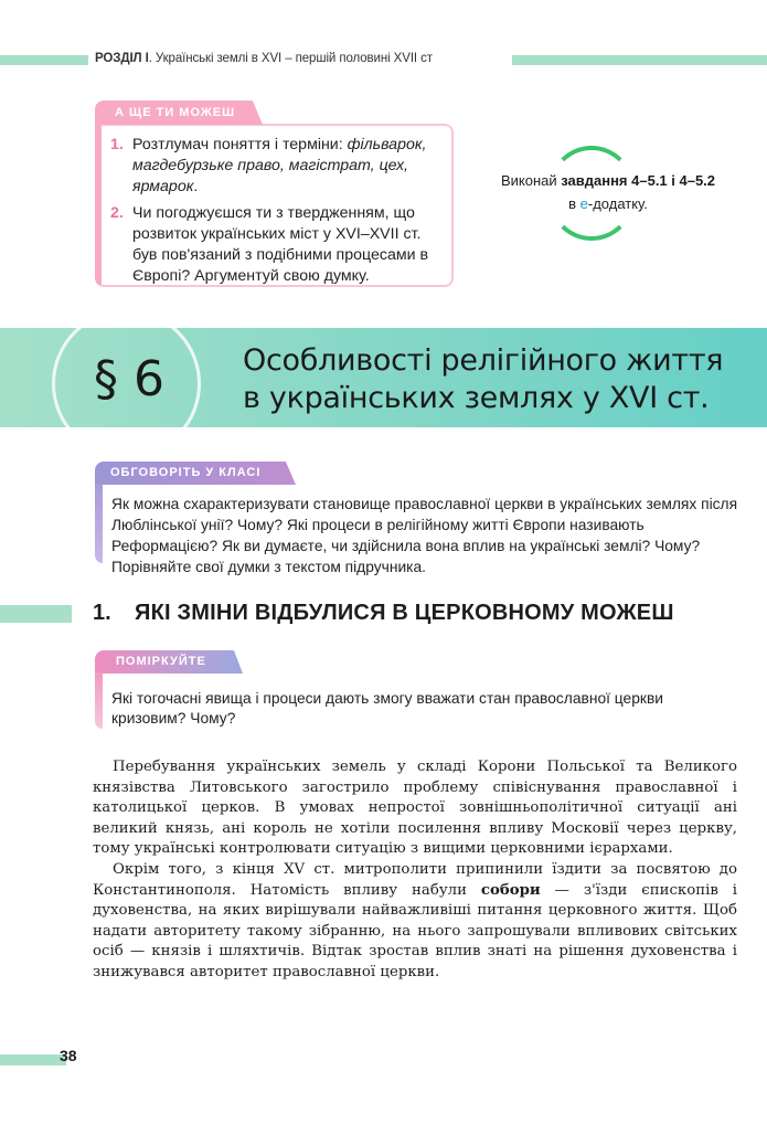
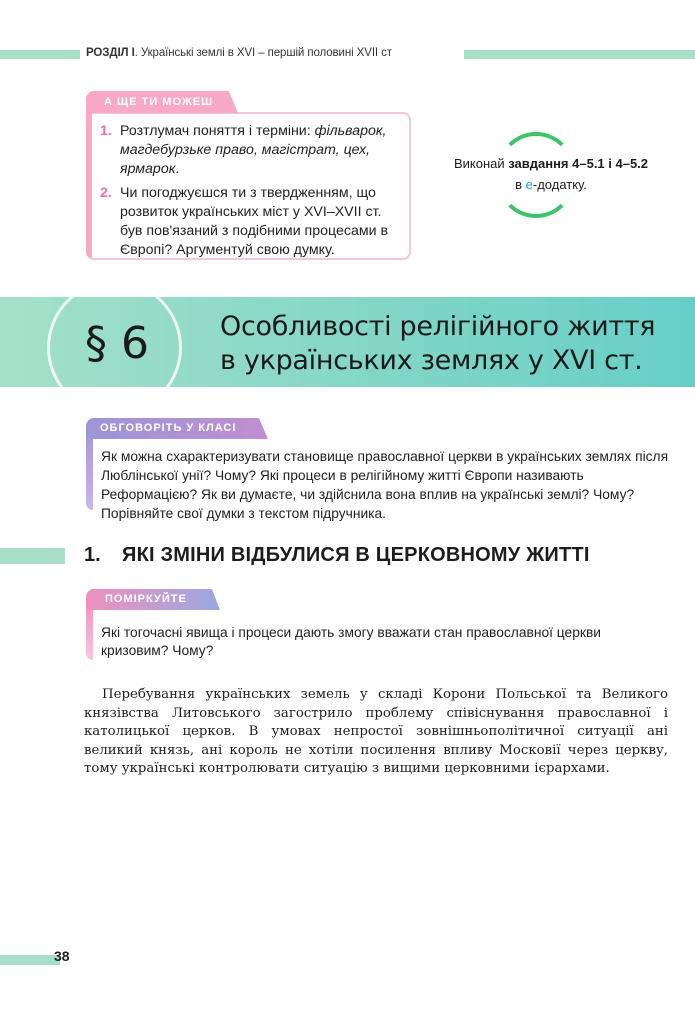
  РОЗДІЛ І. Українські землі в XVI – першій половині XVII ст
  А ЩЕ ТИ МОЖЕШ
  1.
  Розтлумач поняття і терміни: фільварок, магдебурзьке право, магістрат, цех, ярмарок.
  2.
  Чи погоджуєшся ти з твердженням, що розвиток українських міст у XVI–XVII ст. був пов'язаний з подібними процесами в Європі? Аргументуй свою думку.
  Виконай завдання 4–5.1 і 4–5.2
  в е-додатку.
  § 6
  Особливості релігійного життя
  в українських землях у XVI ст.
  ОБГОВОРІТЬ У КЛАСІ
  Як можна схарактеризувати становище православної церкви в українських землях після Люблінської унії? Чому? Які процеси в релігійному житті Європи називають Реформацією? Як ви думаєте, чи здійснила вона вплив на українські землі? Чому? Порівняйте свої думки з текстом підручника.
  1.
- ЯКІ ЗМІНИ ВІДБУЛИСЯ В ЦЕРКОВНОМУ МОЖЕШ
+ ЯКІ ЗМІНИ ВІДБУЛИСЯ В ЦЕРКОВНОМУ ЖИТТІ
  ПОМІРКУЙТЕ
  Які тогочасні явища і процеси дають змогу вважати стан православної церкви кризовим? Чому?
  Перебування українських земель у складі Корони Польської та Великого князівства Литовського загострило проблему співіснування православної і католицької церков. В умовах непростої зовнішньополітичної ситуації ані великий князь, ані король не хотіли посилення впливу Московії через церкву, тому українські контролювати ситуацію з вищими церковними ієрархами.
- Окрім того, з кінця XV ст. митрополити припинили їздити за посвятою до Константинополя. Натомість впливу набули собори — з'їзди єпископів і духовенства, на яких вирішували найважливіші питання церковного життя. Щоб надати авторитету такому зібранню, на нього запрошували впливових світських осіб — князів і шляхтичів. Відтак зростав вплив знаті на рішення духовенства і знижувався авторитет православної церкви.
  38
